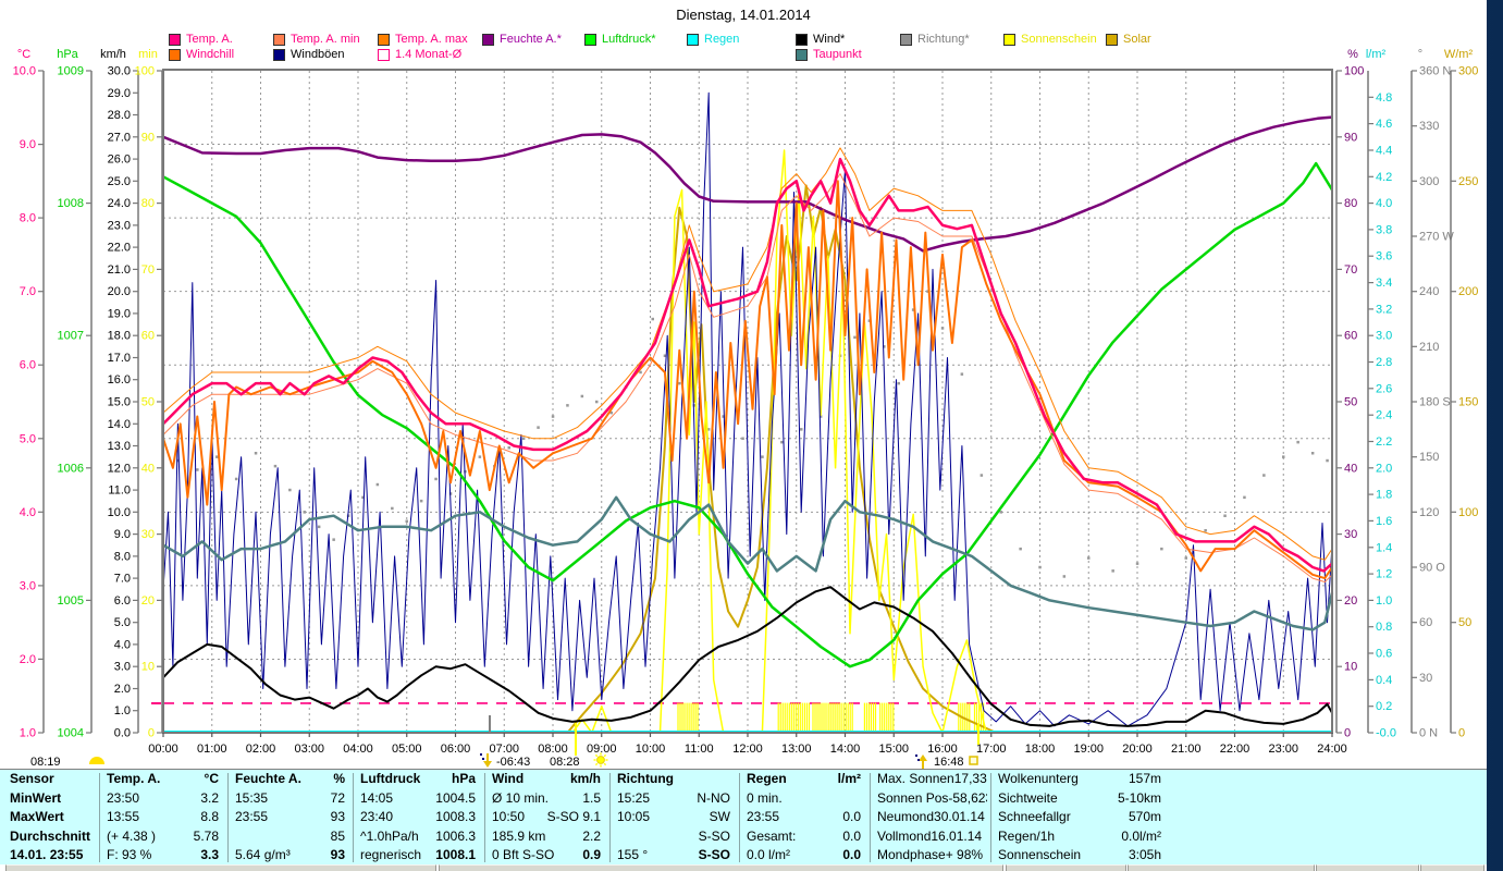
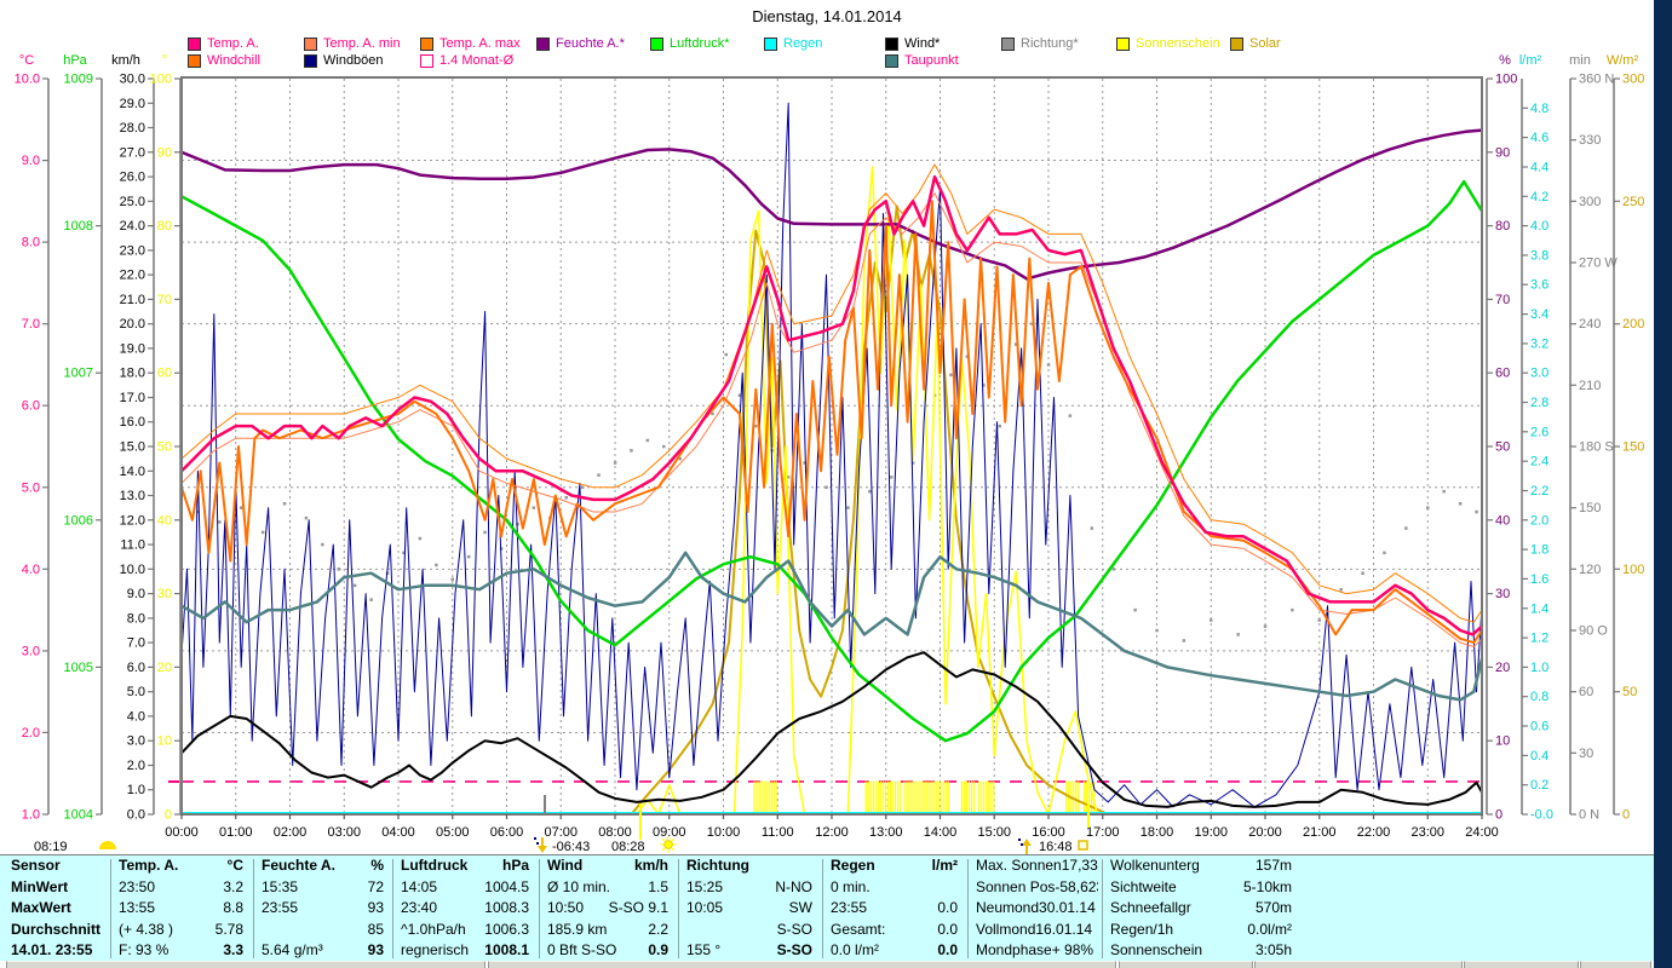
  Dienstag, 14.01.2014
  Temp. A.
  Temp. A. min
  Temp. A. max
  Feuchte A.*
  Luftdruck*
  Regen
  Windchill
  Windböen
  1.4 Monat-Ø
  Wind*
  Richtung*
  Sonnenschein
  Solar
  Taupunkt
  10.0
  9.0
  8.0
  7.0
  6.0
  5.0
  4.0
  3.0
  2.0
  1.0
  °C
  1009
  1008
  1007
  1006
  1005
  1004
  hPa
  30.0
  29.0
  28.0
  27.0
  26.0
  25.0
  24.0
  23.0
  22.0
  21.0
  20.0
  19.0
  18.0
  17.0
  16.0
  15.0
  14.0
  13.0
  12.0
  11.0
  10.0
  9.0
  8.0
  7.0
  6.0
  5.0
  4.0
  3.0
  2.0
  1.0
  0.0
  km/h
  100
  90
  80
  70
  60
  50
  40
  30
  20
  10
  0
- min
+ °
  100
  90
  80
  70
  60
  50
  40
  30
  20
  10
  0
  %
  4.8
  4.6
  4.4
  4.2
  4.0
  3.8
  3.6
  3.4
  3.2
  3.0
  2.8
  2.6
  2.4
  2.2
  2.0
  1.8
  1.6
  1.4
  1.2
  1.0
  0.8
  0.6
  0.4
  0.2
  -0.0
  l/m²
  360 N
  330
  300
  270 W
  240
  210
  180 S
  150
  120
  90 O
  60
  30
  0 N
- °
+ min
  300
  250
  200
  150
  100
  50
  0
  W/m²
  00:00
  01:00
  02:00
  03:00
  04:00
  05:00
  06:00
  07:00
  08:00
  09:00
  10:00
  11:00
  12:00
  13:00
  14:00
  15:00
  16:00
  17:00
  18:00
  19:00
  20:00
  21:00
  22:00
  23:00
  24:00
  08:19
  -06:43
  08:28
  16:48
  Sensor
  MinWert
  MaxWert
  Durchschnitt
  14.01. 23:55
  Temp. A.
  °C
  23:50
  3.2
  13:55
  8.8
  (+ 4.38 )
  5.78
  F: 93 %
  3.3
  Feuchte A.
  %
  15:35
  72
  23:55
  93
  85
  5.64 g/m³
  93
  Luftdruck
  hPa
  14:05
  1004.5
  23:40
  1008.3
  ^1.0hPa/h
  1006.3
  regnerisch
  1008.1
  Wind
  km/h
  Ø 10 min.
  1.5
  10:50
  S-SO 9.1
  185.9 km
  2.2
  0 Bft S-SO
  0.9
  Richtung
  15:25
  N-NO
  10:05
  SW
  S-SO
  155 °
  S-SO
  Regen
  l/m²
  0 min.
  23:55
  0.0
  Gesamt:
  0.0
  0.0 l/m²
  0.0
  Max. Sonnen
  17,33
  Sonnen Pos
  -58,62
  Neumond
  30.01.14
  Vollmond
  16.01.14
  Mondphase
  + 98%
  Wolkenunterg
  157m
  Sichtweite
  5-10km
  Schneefallgr
  570m
  Regen/1h
  0.0l/m²
  Sonnenschein
  3:05h
